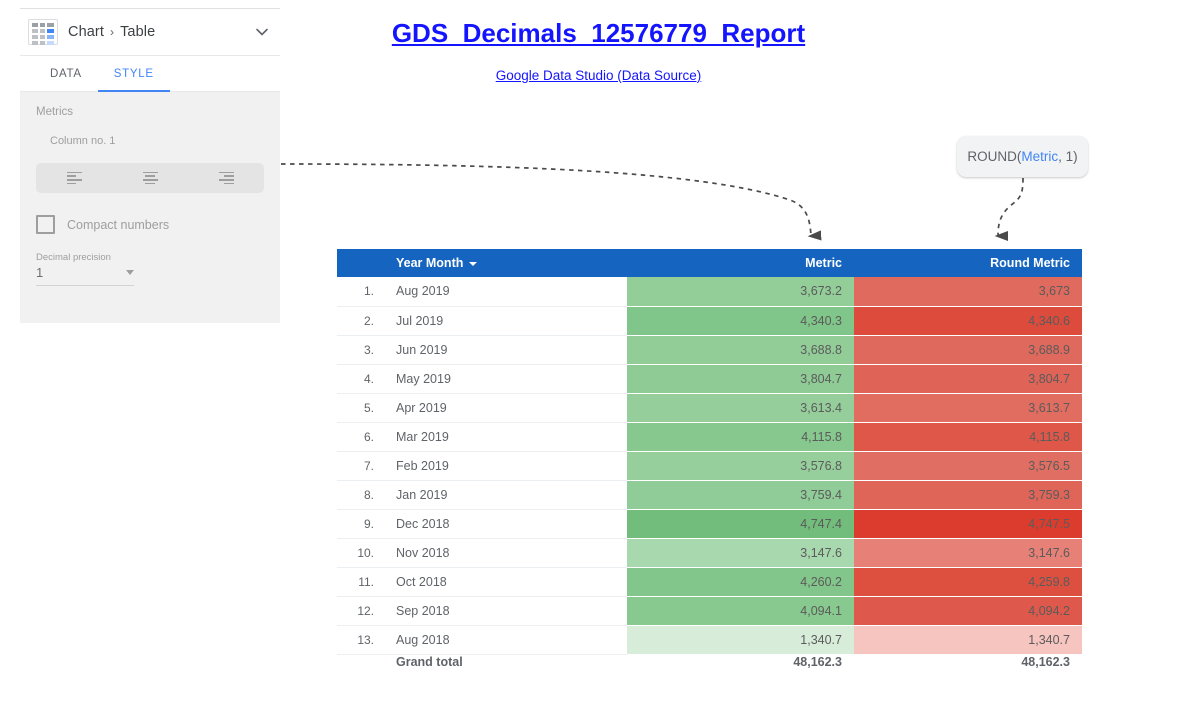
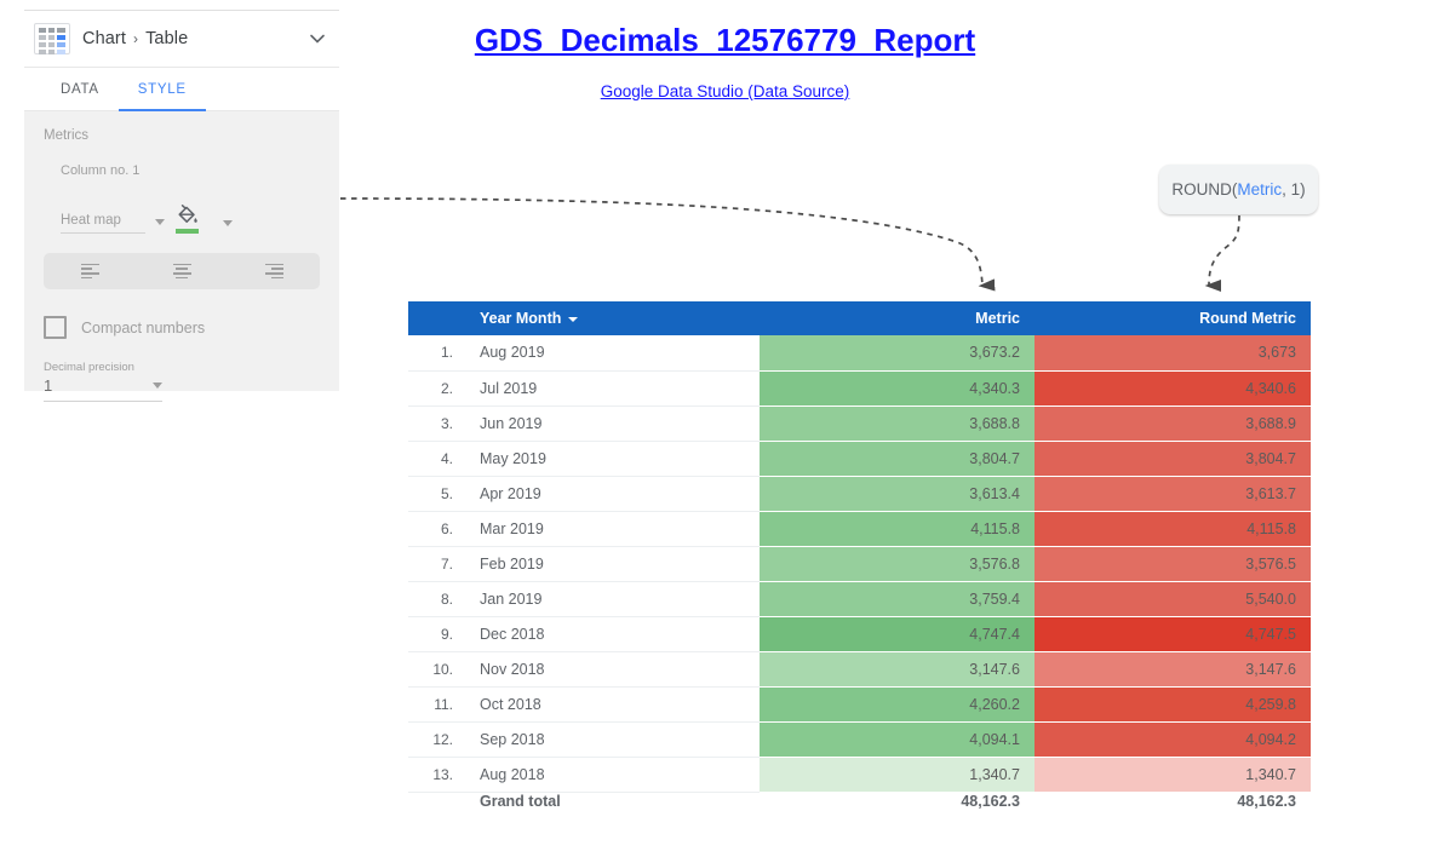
  Chart
  ›
  Table
  DATA
  STYLE
  Metrics
  Column no. 1
+ Heat map
  Compact numbers
  Decimal precision
  1
  GDS_Decimals_12576779_Report
  Google Data Studio (Data Source)
  ROUND(
  Metric
  , 1)
  	Year Month	Metric	Round Metric
  1.	Aug 2019	3,673.2	3,673
  2.	Jul 2019	4,340.3	4,340.6
  3.	Jun 2019	3,688.8	3,688.9
  4.	May 2019	3,804.7	3,804.7
  5.	Apr 2019	3,613.4	3,613.7
  6.	Mar 2019	4,115.8	4,115.8
  7.	Feb 2019	3,576.8	3,576.5
- 8.	Jan 2019	3,759.4	3,759.3
+ 8.	Jan 2019	3,759.4	5,540.0
  9.	Dec 2018	4,747.4	4,747.5
  10.	Nov 2018	3,147.6	3,147.6
  11.	Oct 2018	4,260.2	4,259.8
  12.	Sep 2018	4,094.1	4,094.2
  13.	Aug 2018	1,340.7	1,340.7
  	Grand total	48,162.3	48,162.3
